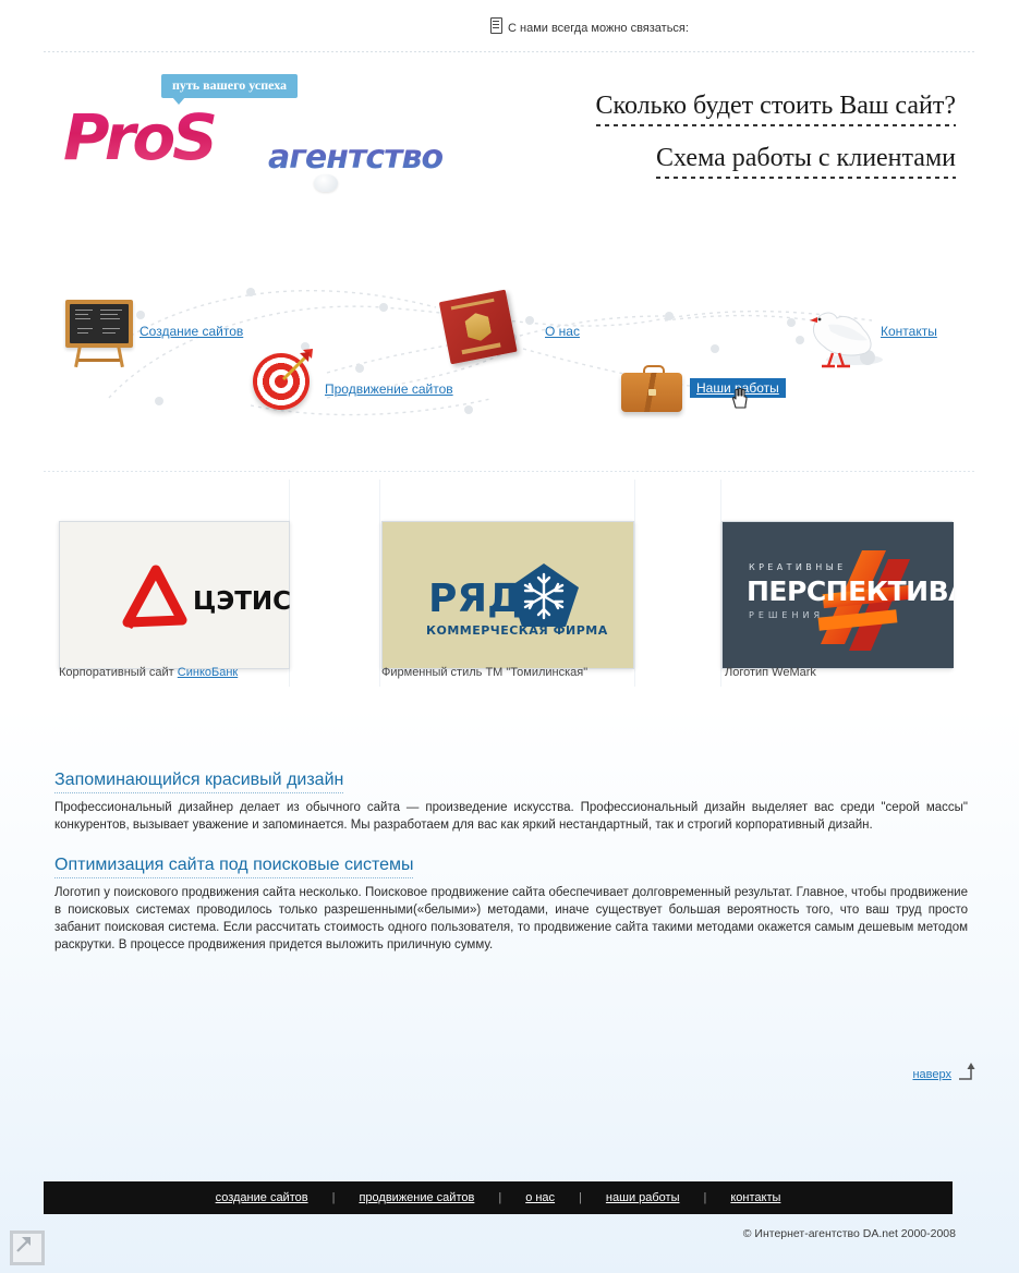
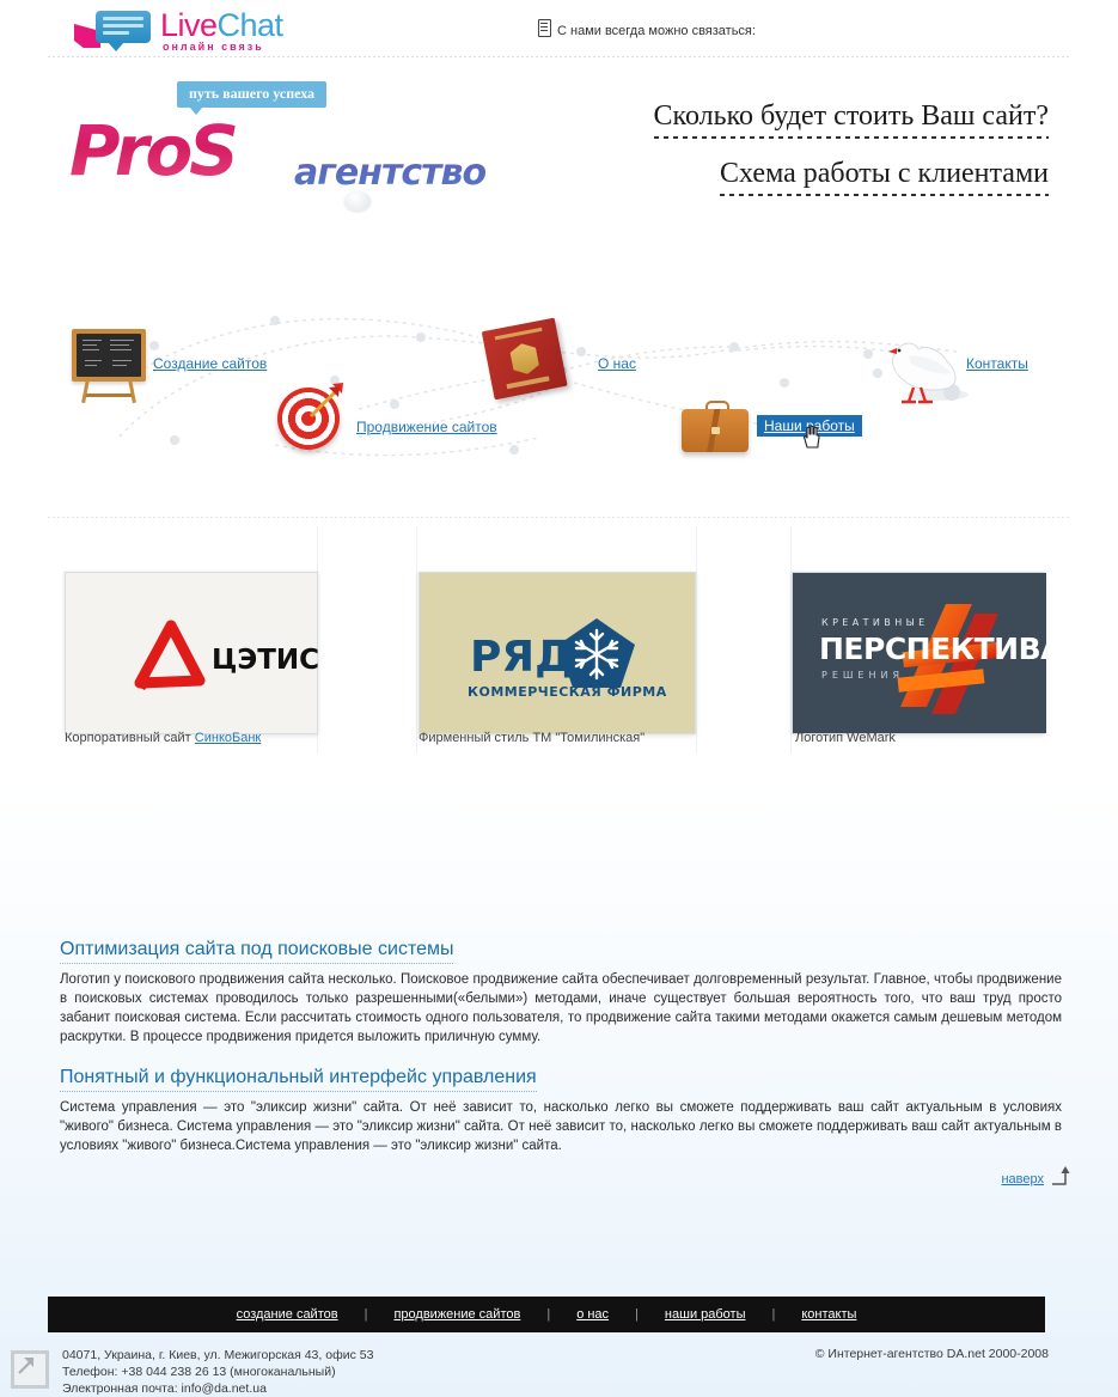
+ LiveChat
+ онлайн связь
  С нами всегда можно связаться:
  путь вашего успеха
  ProS
  агентство
  Сколько будет стоить Ваш сайт?
  Схема работы с клиентами
  Создание сайтов
  Продвижение сайтов
  О нас
  Наши работы
  Контакты
  ЦЭТИС
  Корпоративный сайт СинкоБанк
  РЯД
  КОММЕРЧЕСКАЯ ФИРМА
  Фирменный стиль ТМ "Томилинская"
  КРЕАТИВНЫЕ
  ПЕРСПЕКТИВ
  РЕШЕНИЯ
  Логотип WeMark
- Запоминающийся красивый дизайн
- Профессиональный дизайнер делает из обычного сайта — произведение искусства. Профессиональный дизайн выделяет вас среди "серой массы" конкурентов, вызывает уважение и запоминается. Мы разработаем для вас как яркий нестандартный, так и строгий корпоративный дизайн.
  Оптимизация сайта под поисковые системы
  Логотип у поискового продвижения сайта несколько. Поисковое продвижение сайта обеспечивает долговременный результат. Главное, чтобы продвижение в поисковых системах проводилось только разрешенными(«белыми») методами, иначе существует большая вероятность того, что ваш труд просто забанит поисковая система. Если рассчитать стоимость одного пользователя, то продвижение сайта такими методами окажется самым дешевым методом раскрутки. В процессе продвижения придется выложить приличную сумму.
+ Понятный и функциональный интерфейс управления
+ Система управления — это "эликсир жизни" сайта. От неё зависит то, насколько легко вы сможете поддерживать ваш сайт актуальным в условиях "живого" бизнеса. Система управления — это "эликсир жизни" сайта. От неё зависит то, насколько легко вы сможете поддерживать ваш сайт актуальным в условиях "живого" бизнеса.Система управления — это "эликсир жизни" сайта.
  наверх
  создание сайтов
  |
  продвижение сайтов
  |
  о нас
  |
  наши работы
  |
  контакты
+ 04071, Украина, г. Киев, ул. Межигорская 43, офис 53
+ Телефон: +38 044 238 26 13 (многоканальный)
+ Электронная почта: info@da.net.ua
  © Интернет-агентство DA.net 2000-2008
